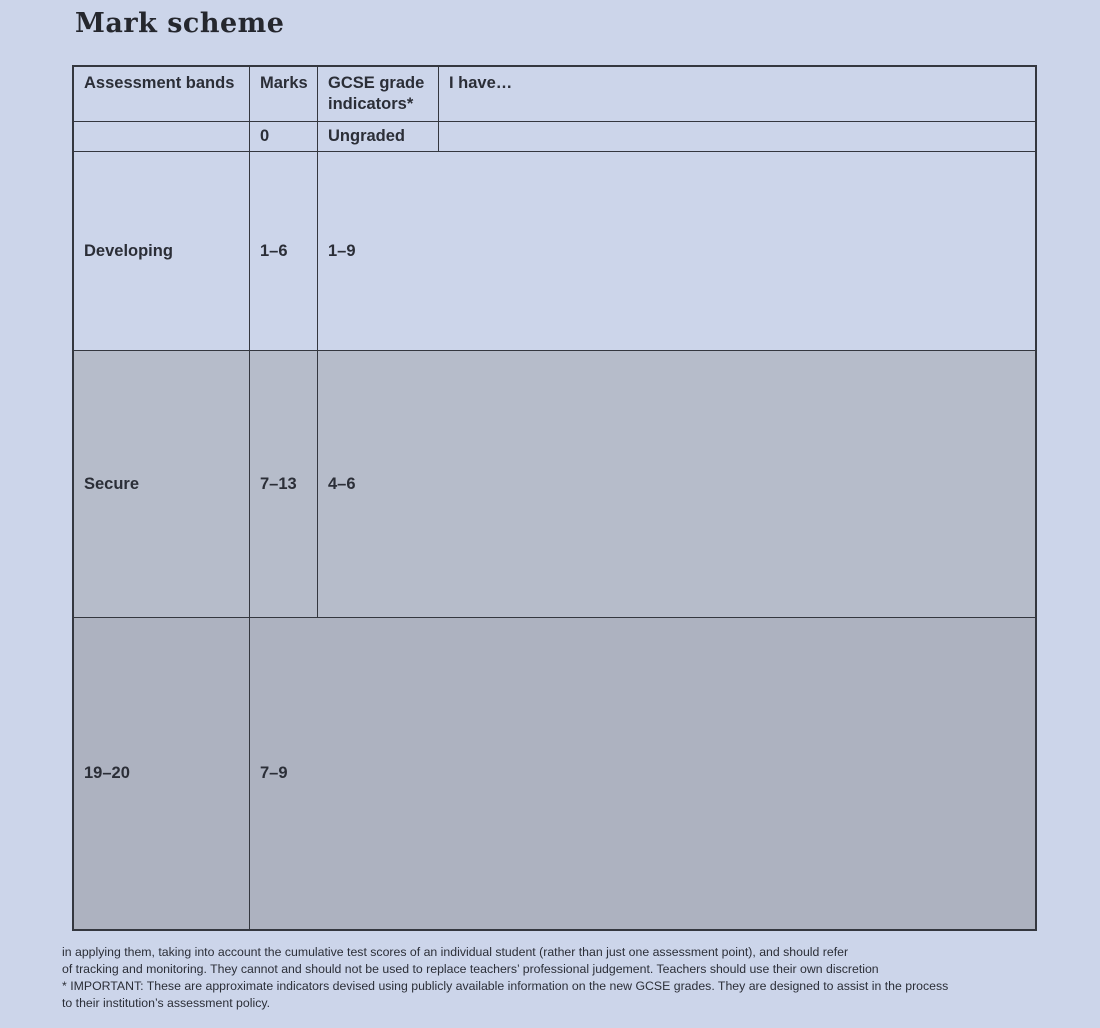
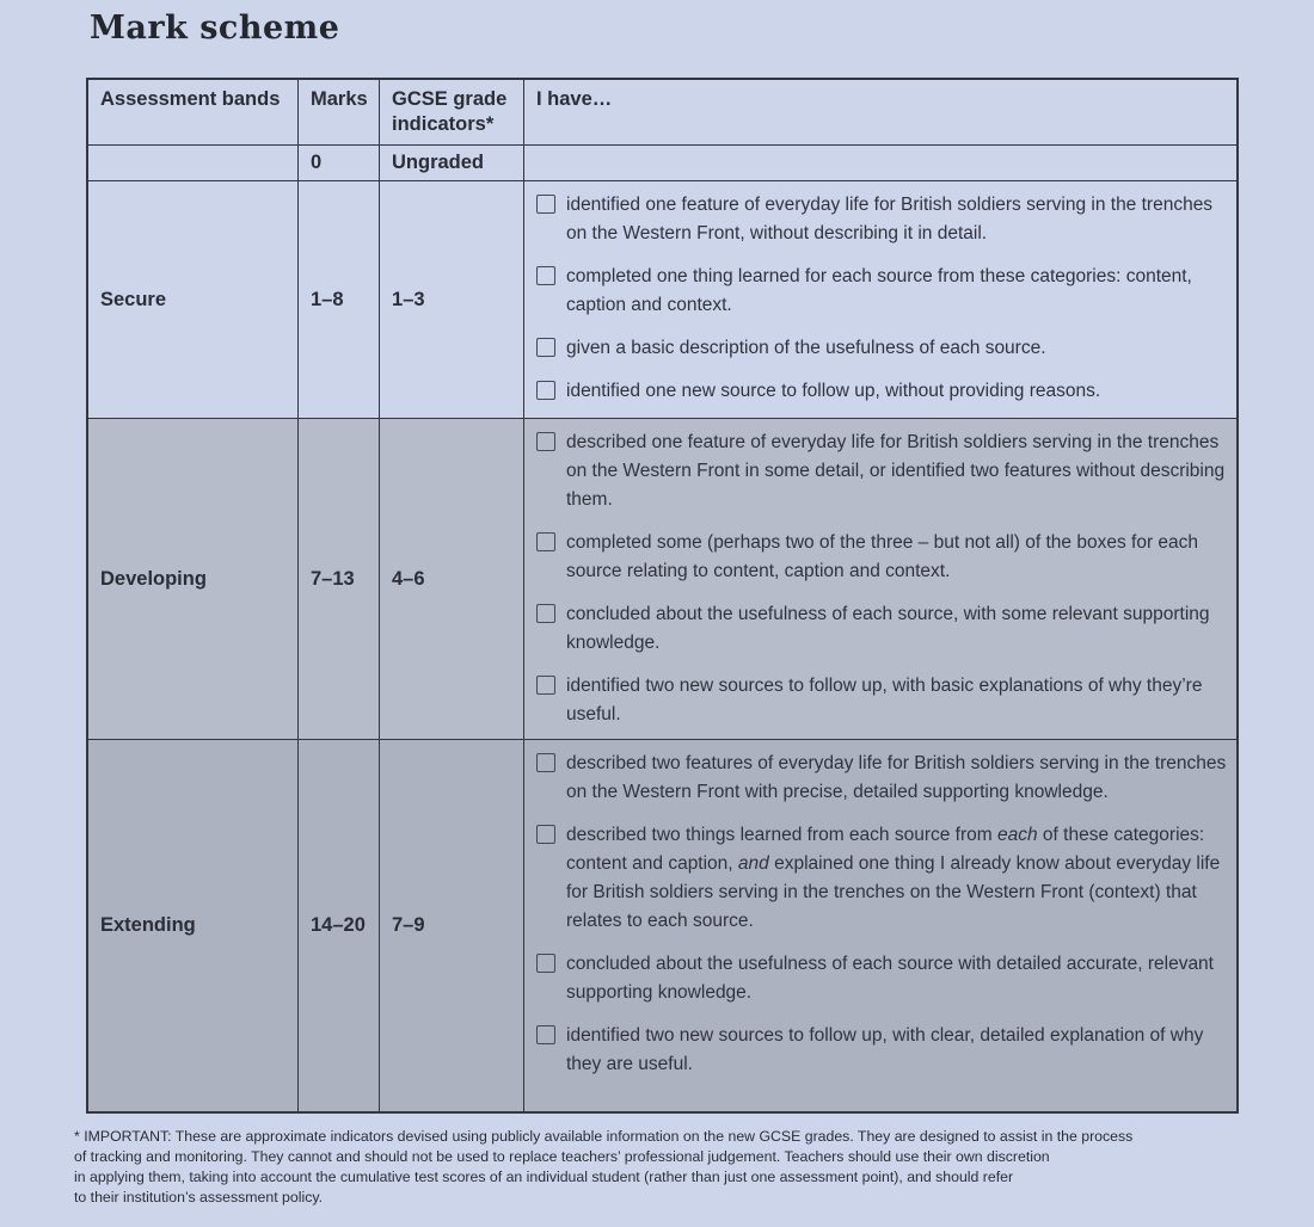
  Mark scheme
  Assessment bands
  Marks
  GCSE grade indicators*
  I have…
  0
  Ungraded
- Developing
+ Secure
- 1–6
+ 1–8
- 1–9
+ 1–3
+ identified one feature of everyday life for British soldiers serving in the trenches on the Western Front, without describing it in detail.
+ completed one thing learned for each source from these categories: content, caption and context.
+ given a basic description of the usefulness of each source.
+ identified one new source to follow up, without providing reasons.
- Secure
+ Developing
  7–13
  4–6
+ described one feature of everyday life for British soldiers serving in the trenches on the Western Front in some detail, or identified two features without describing them.
+ completed some (perhaps two of the three – but not all) of the boxes for each source relating to content, caption and context.
+ concluded about the usefulness of each source, with some relevant supporting knowledge.
+ identified two new sources to follow up, with basic explanations of why they’re useful.
+ Extending
- 19–20
+ 14–20
  7–9
+ described two features of everyday life for British soldiers serving in the trenches on the Western Front with precise, detailed supporting knowledge.
+ described two things learned from each source from each of these categories: content and caption, and explained one thing I already know about everyday life for British soldiers serving in the trenches on the Western Front (context) that relates to each source.
+ concluded about the usefulness of each source with detailed accurate, relevant supporting knowledge.
+ identified two new sources to follow up, with clear, detailed explanation of why they are useful.
- in applying them, taking into account the cumulative test scores of an individual student (rather than just one assessment point), and should refer
+ * IMPORTANT: These are approximate indicators devised using publicly available information on the new GCSE grades. They are designed to assist in the process
  of tracking and monitoring. They cannot and should not be used to replace teachers’ professional judgement. Teachers should use their own discretion
- * IMPORTANT: These are approximate indicators devised using publicly available information on the new GCSE grades. They are designed to assist in the process
+ in applying them, taking into account the cumulative test scores of an individual student (rather than just one assessment point), and should refer
  to their institution’s assessment policy.
